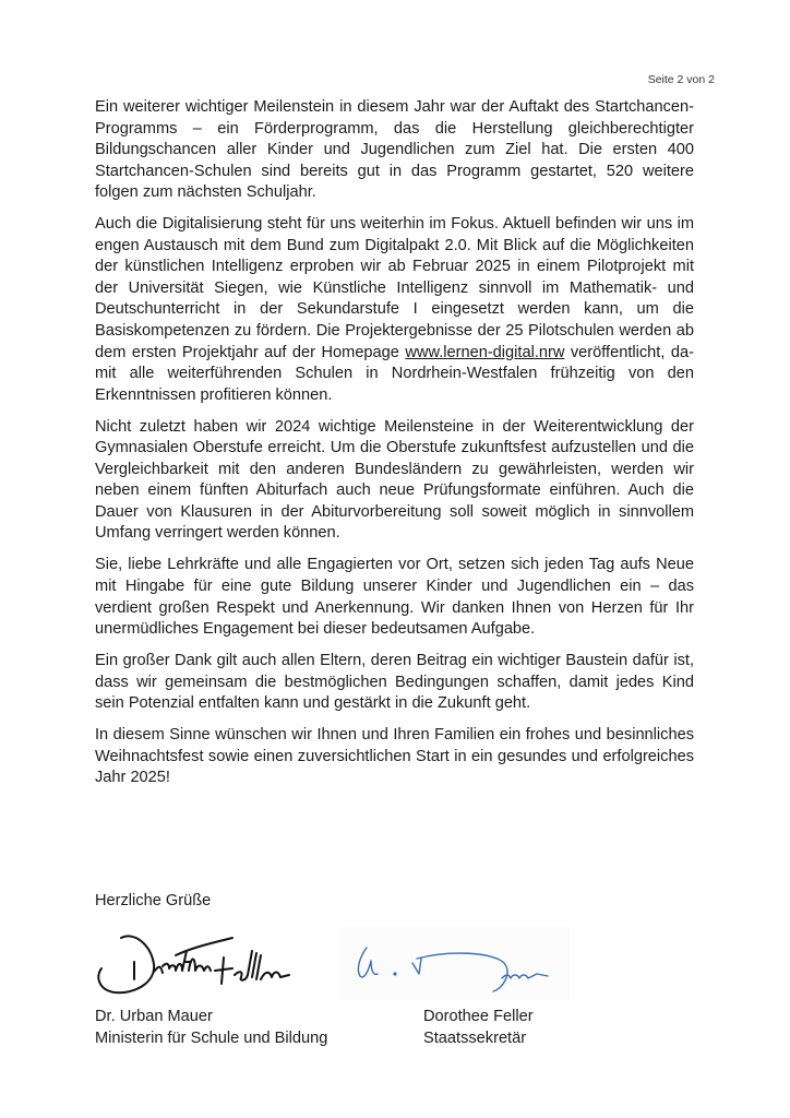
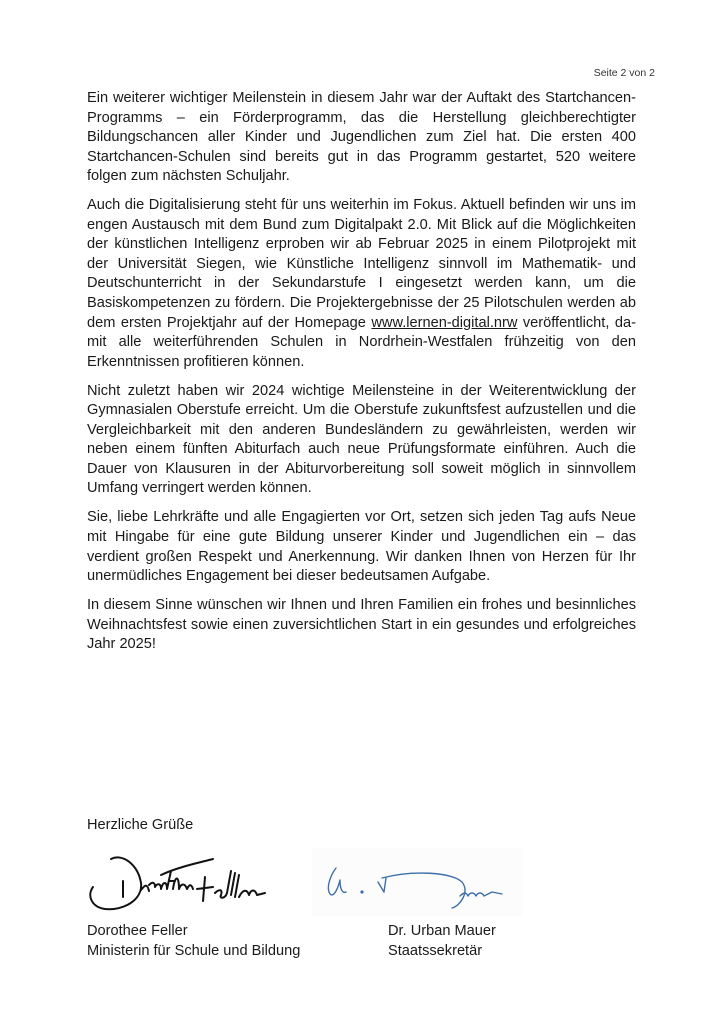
  Seite 2 von 2
  Ein weiterer wichtiger Meilenstein in diesem Jahr war der Auftakt des Startchancen-Programms – ein Förderprogramm, das die Herstellung gleichberechtigter Bildungschancen aller Kinder und Jugendlichen zum Ziel hat. Die ersten 400 Startchancen-Schulen sind bereits gut in das Programm gestartet, 520 weitere folgen zum nächsten Schuljahr.
  Auch die Digitalisierung steht für uns weiterhin im Fokus. Aktuell befinden wir uns im engen Austausch mit dem Bund zum Digitalpakt 2.0. Mit Blick auf die Möglichkeiten der künstlichen Intelligenz erproben wir ab Februar 2025 in einem Pilotprojekt mit der Universität Siegen, wie Künstliche Intelligenz sinnvoll im Mathematik- und Deutschunterricht in der Se­kundarstufe I eingesetzt werden kann, um die Basiskompetenzen zu för­dern. Die Projektergebnisse der 25 Pilotschulen werden ab dem ersten Projektjahr auf der Homepage www.lernen-digital.nrw veröffentlicht, da­it alle weiterführenden Schulen in Nordrhein-Westfalen frühzeitig von den Erkenntnissen profitieren können.
  Nicht zuletzt haben wir 2024 wichtige Meilensteine in der Weiterentwicklung der Gymnasialen Oberstufe erreicht. Um die Oberstufe zukunftsfest aufzustellen und die Vergleichbarkeit mit den anderen Bundesländern zu gewährleisten, werden wir neben einem fünften Abiturfach auch neue Prüfungsformate einführen. Auch die Dauer von Klausuren in der Abiturvorbereitung soll soweit möglich in sinnvollem Umfang verringert werden können.
  Sie, liebe Lehrkräfte und alle Engagierten vor Ort, setzen sich jeden Tag aufs Neue mit Hingabe für eine gute Bildung unserer Kinder und Jugend­lichen ein – das verdient großen Respekt und Anerkennung. Wir danken Ihnen von Herzen für Ihr unermüdliches Engagement bei dieser bedeut­samen Aufgabe.
- Ein großer Dank gilt auch allen Eltern, deren Beitrag ein wichtiger Bau­stein dafür ist, dass wir gemeinsam die bestmöglichen Bedingungen schaffen, damit jedes Kind sein Potenzial entfalten kann und gestärkt in die Zukunft geht.
  In diesem Sinne wünschen wir Ihnen und Ihren Familien ein frohes und besinnliches Weihnachtsfest sowie einen zuversichtlichen Start in ein gesundes und erfolgreiches Jahr 2025!
  Herzliche Grüße
- Dr. Urban Mauer
+ Dorothee Feller
  Ministerin für Schule und Bildung
- Dorothee Feller
+ Dr. Urban Mauer
  Staatssekretär
